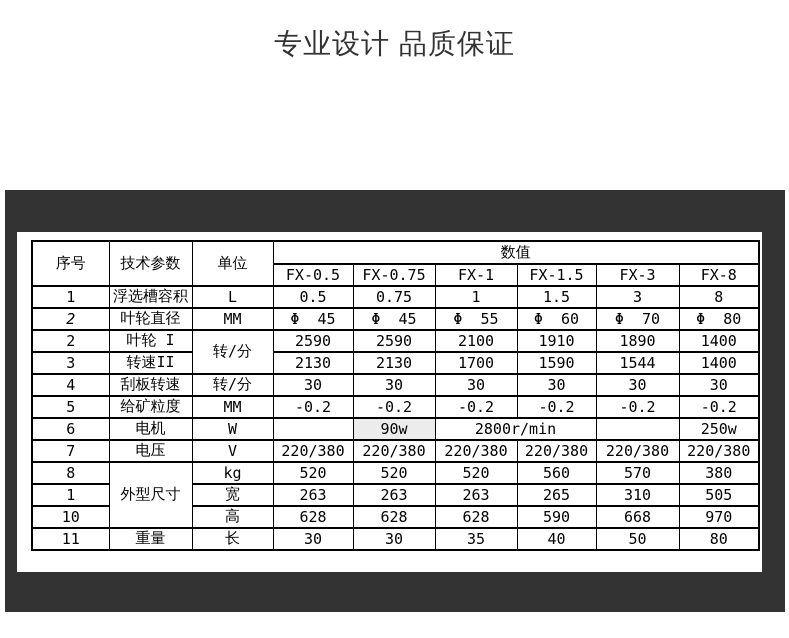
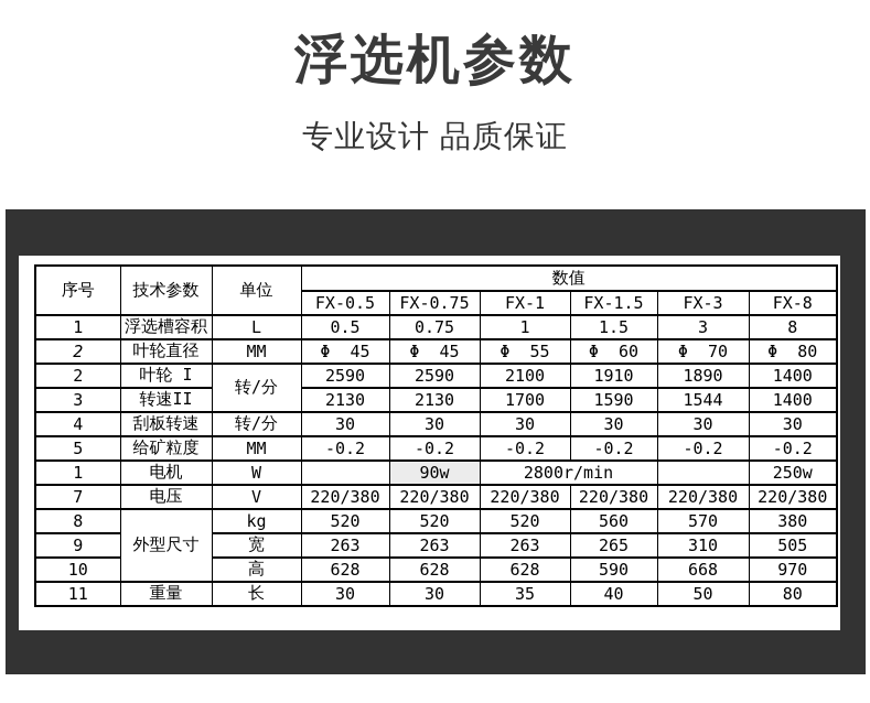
+ 浮选机参数
  专业设计 品质保证
  序号	技术参数	单位	数值
  FX-0.5	FX-0.75	FX-1	FX-1.5	FX-3	FX-8
  1	浮选槽容积	L	0.5	0.75	1	1.5	3	8
  2	叶轮直径	MM	Φ 45	Φ 45	Φ 55	Φ 60	Φ 70	Φ 80
  2	叶轮 I	转/分	2590	2590	2100	1910	1890	1400
  3	转速II	2130	2130	1700	1590	1544	1400
  4	刮板转速	转/分	30	30	30	30	30	30
  5	给矿粒度	MM	-0.2	-0.2	-0.2	-0.2	-0.2	-0.2
- 6	电机	W		90w	2800r/min		250w
+ 1	电机	W		90w	2800r/min		250w
  7	电压	V	220/380	220/380	220/380	220/380	220/380	220/380
  8	外型尺寸	kg	520	520	520	560	570	380
- 1	宽	263	263	263	265	310	505
+ 9	宽	263	263	263	265	310	505
  10	高	628	628	628	590	668	970
  11	重量	长	30	30	35	40	50	80
